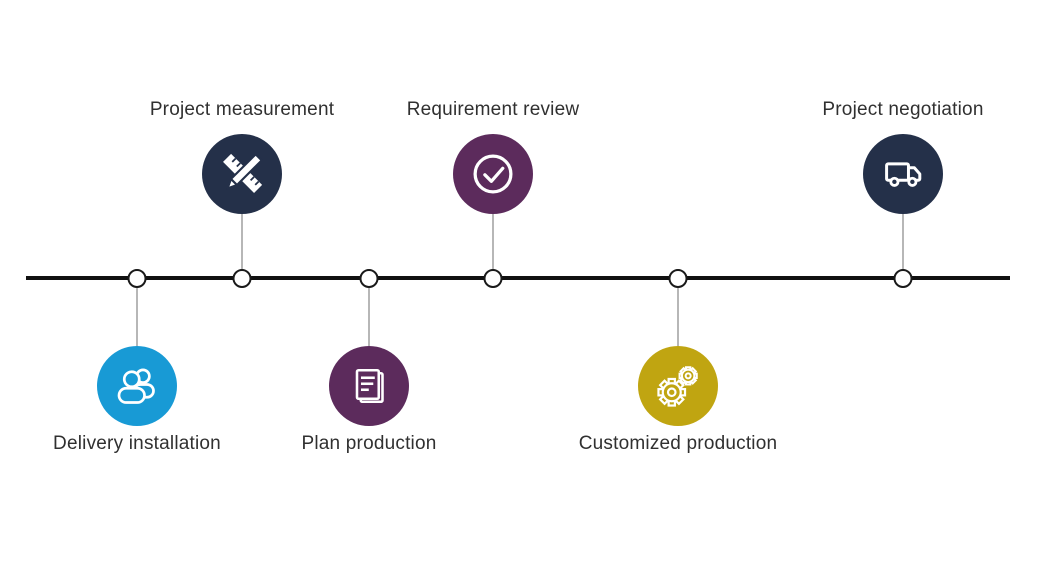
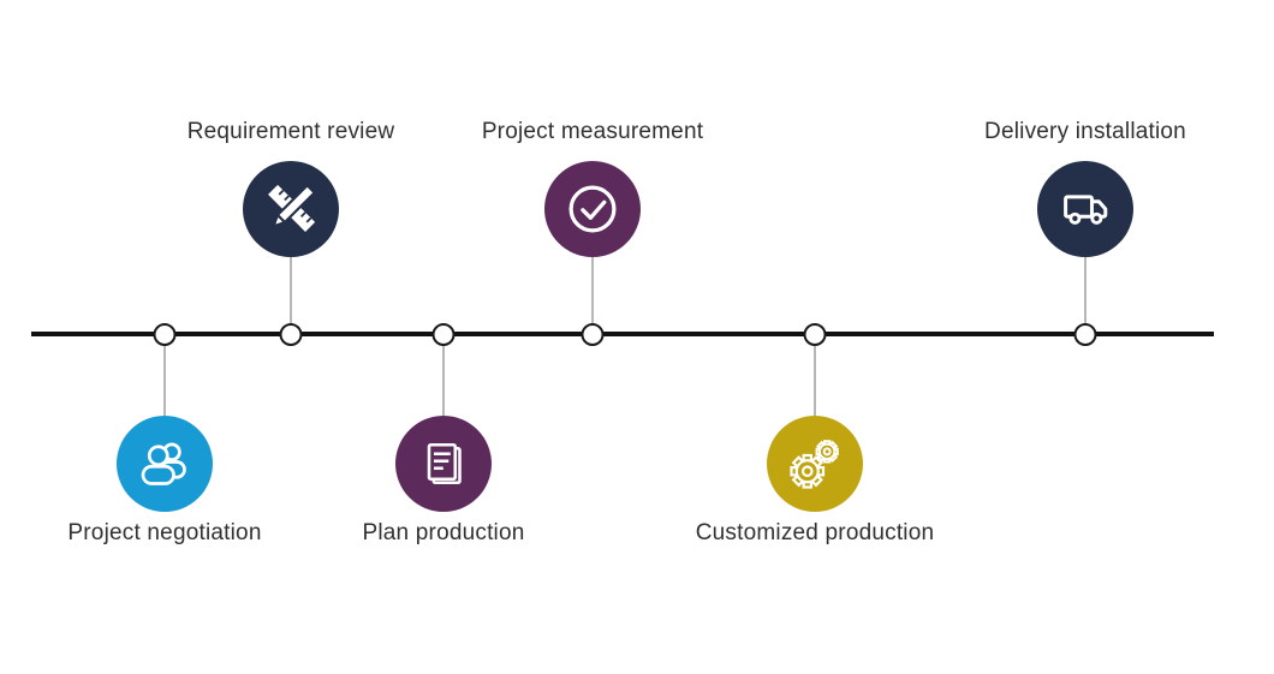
- Delivery installation
+ Project negotiation
- Project measurement
+ Requirement review
  Plan production
- Requirement review
+ Project measurement
  Customized production
- Project negotiation
+ Delivery installation
